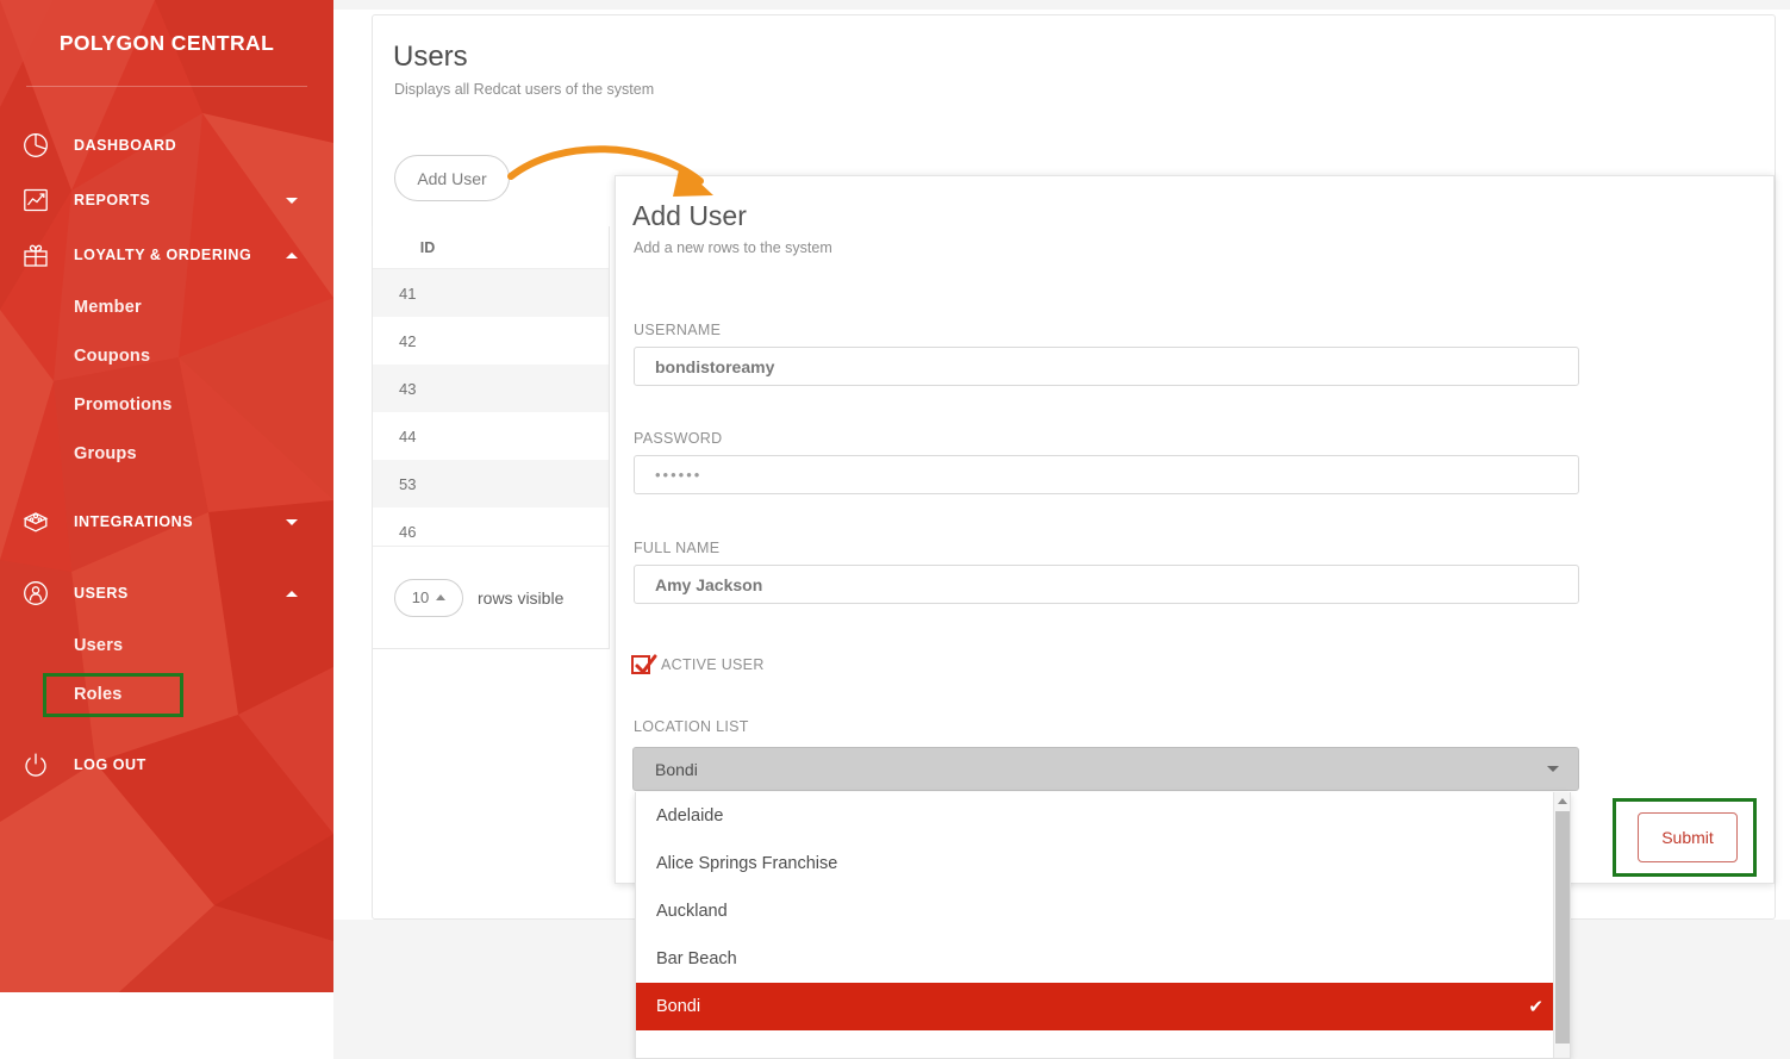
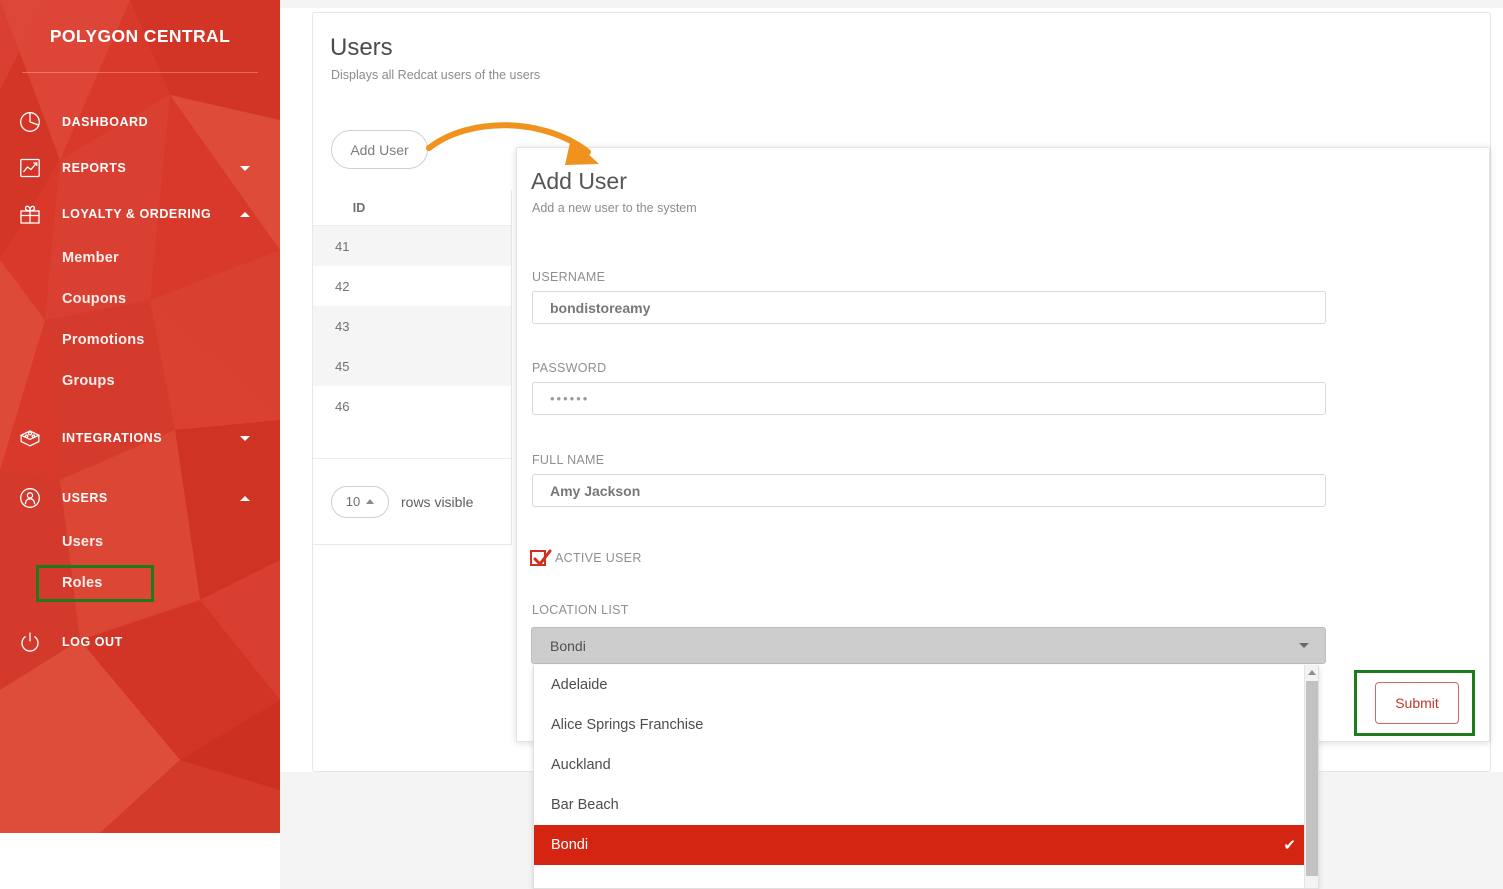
  POLYGON CENTRAL
  DASHBOARD
  REPORTS
  LOYALTY & ORDERING
  Member
  Coupons
  Promotions
  Groups
  INTEGRATIONS
  USERS
  Users
  Roles
  LOG OUT
  Users
- Displays all Redcat users of the system
+ Displays all Redcat users of the users
  Add User
  ID
  41
  42
  43
- 44
- 53
+ 45
  46
  10
  rows visible
  Add User
- Add a new rows to the system
+ Add a new user to the system
  USERNAME
  bondistoreamy
  PASSWORD
  ••••••
  FULL NAME
  Amy Jackson
  ACTIVE USER
  LOCATION LIST
  Bondi
  Adelaide
  Alice Springs Franchise
  Auckland
  Bar Beach
  Bondi
  ✔
  Submit
